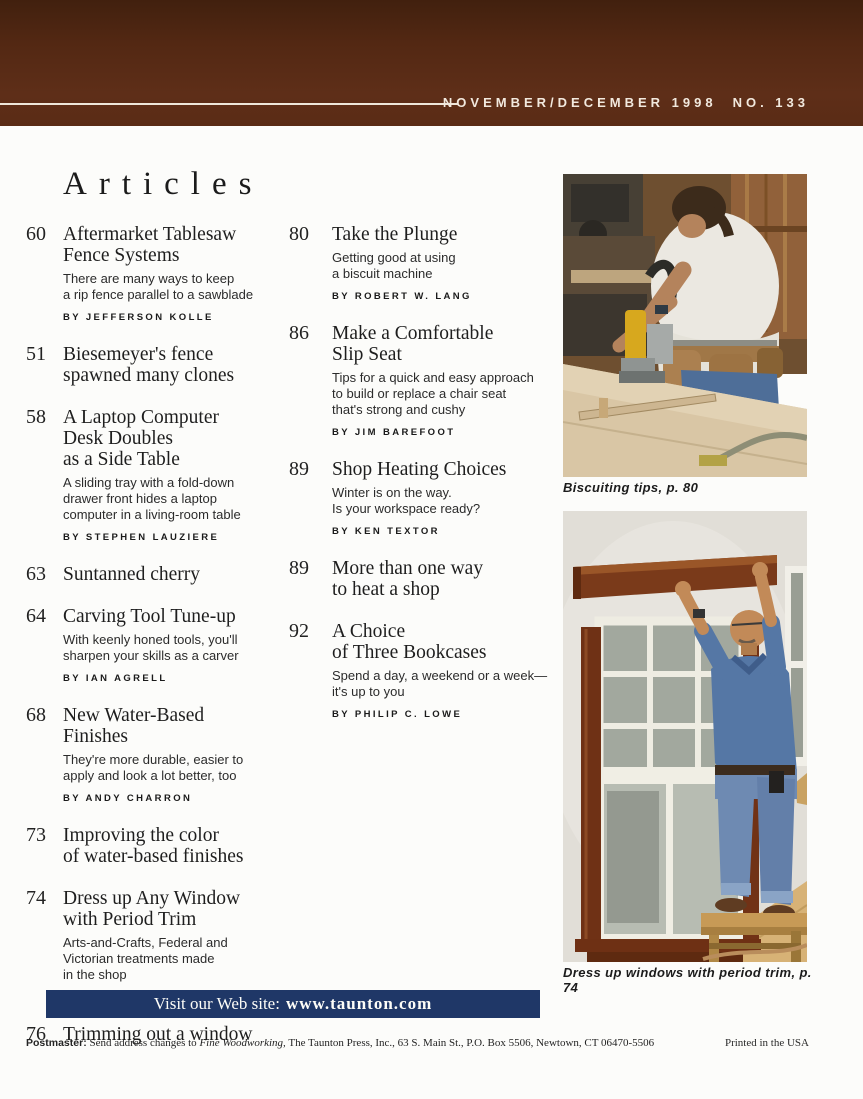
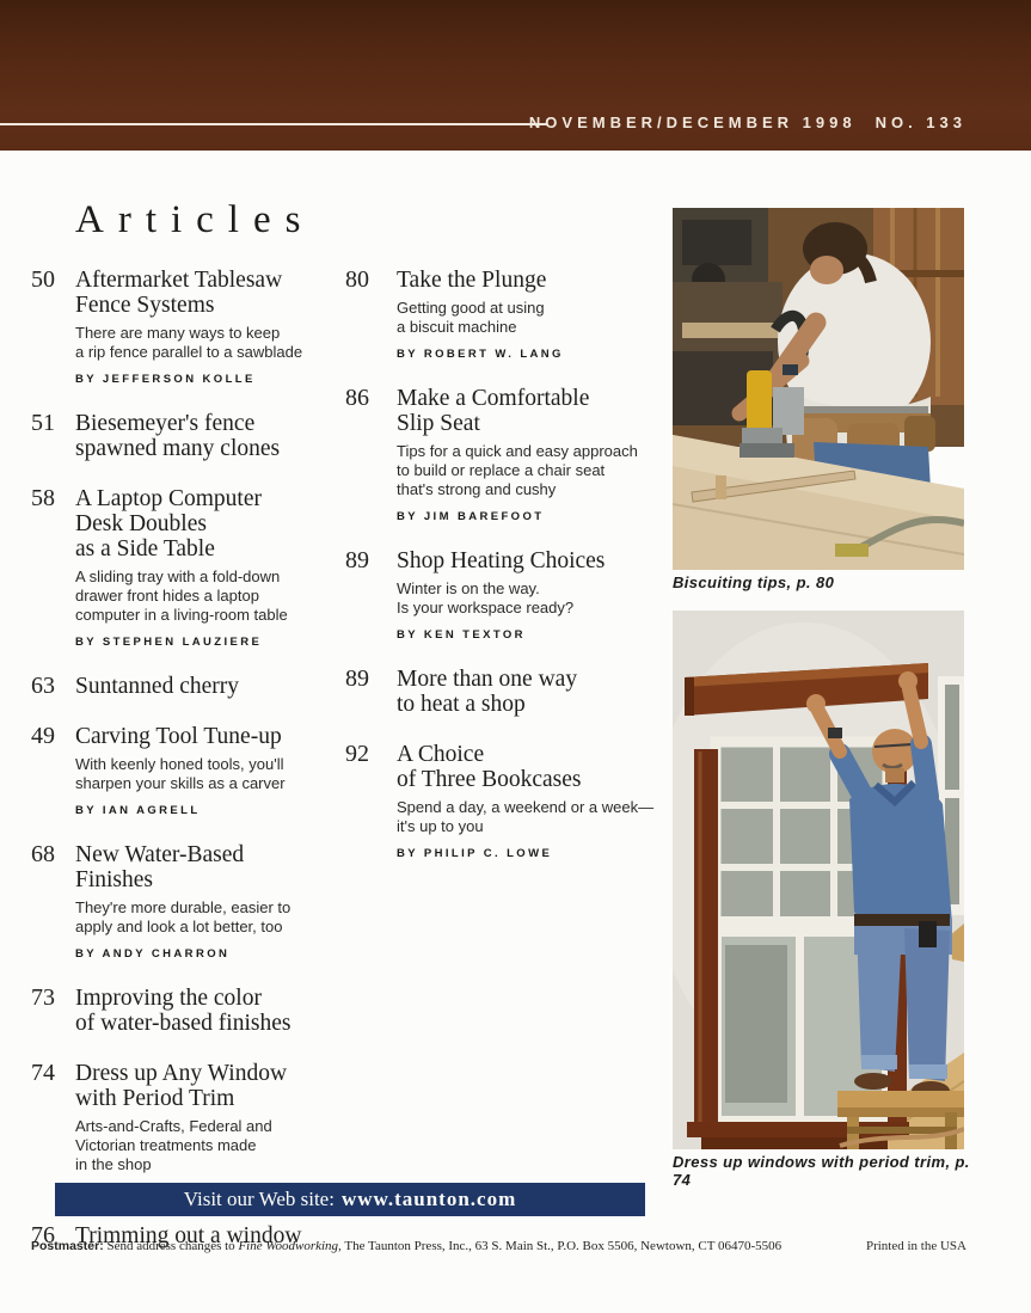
  NOVEMBER/DECEMBER 1998 NO. 133
  Articles
- 60
+ 50
  Aftermarket Tablesaw
  Fence Systems
  There are many ways to keep
  a rip fence parallel to a sawblade
  BY JEFFERSON KOLLE
  51
  Biesemeyer's fence
  spawned many clones
  58
  A Laptop Computer
  Desk Doubles
  as a Side Table
  A sliding tray with a fold-down
  drawer front hides a laptop
  computer in a living-room table
  BY STEPHEN LAUZIERE
  63
  Suntanned cherry
- 64
+ 49
  Carving Tool Tune-up
  With keenly honed tools, you'll
  sharpen your skills as a carver
  BY IAN AGRELL
  68
  New Water-Based
  Finishes
  They're more durable, easier to
  apply and look a lot better, too
  BY ANDY CHARRON
  73
  Improving the color
  of water-based finishes
  74
  Dress up Any Window
  with Period Trim
  Arts-and-Crafts, Federal and
  Victorian treatments made
  in the shop
  76
  Trimming out a window
  80
  Take the Plunge
  Getting good at using
  a biscuit machine
  BY ROBERT W. LANG
  86
  Make a Comfortable
  Slip Seat
  Tips for a quick and easy approach
  to build or replace a chair seat
  that's strong and cushy
  BY JIM BAREFOOT
  89
  Shop Heating Choices
  Winter is on the way.
  Is your workspace ready?
  BY KEN TEXTOR
  89
  More than one way
  to heat a shop
  92
  A Choice
  of Three Bookcases
  Spend a day, a weekend or a week—
  it's up to you
  BY PHILIP C. LOWE
  Biscuiting tips, p. 80
  Dress up windows with period trim, p. 74
  Visit our Web site:
  www.taunton.com
  Postmaster: Send address changes to Fine Woodworking, The Taunton Press, Inc., 63 S. Main St., P.O. Box 5506, Newtown, CT 06470-5506
  Printed in the USA
